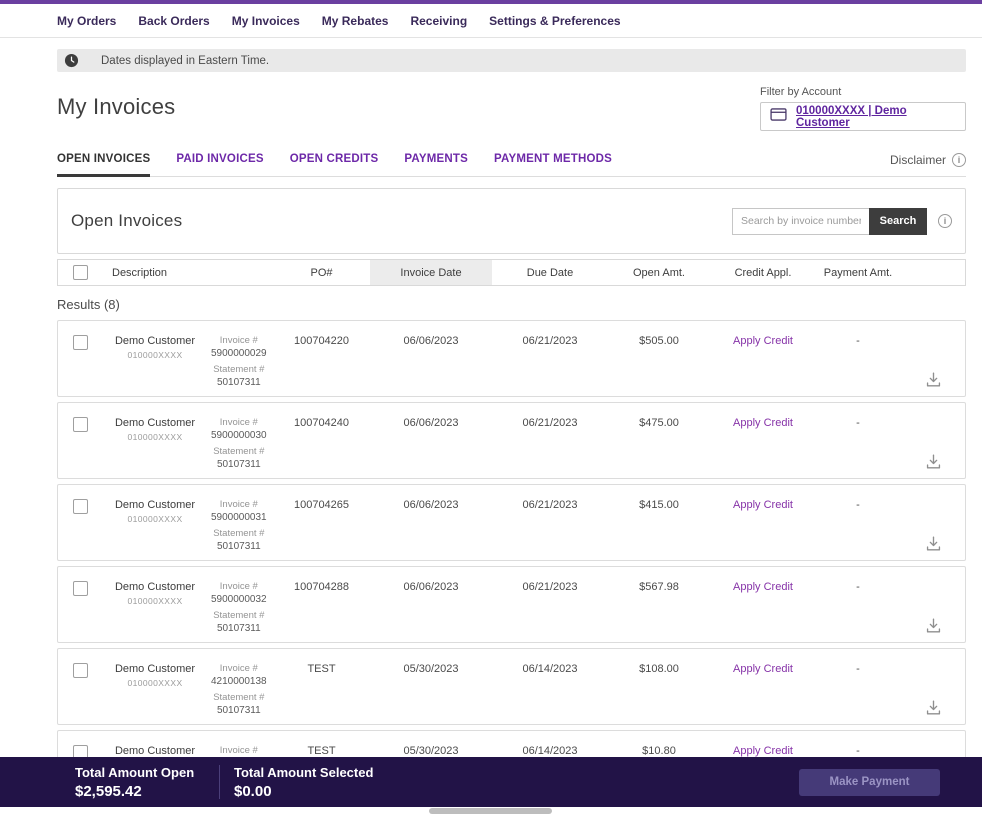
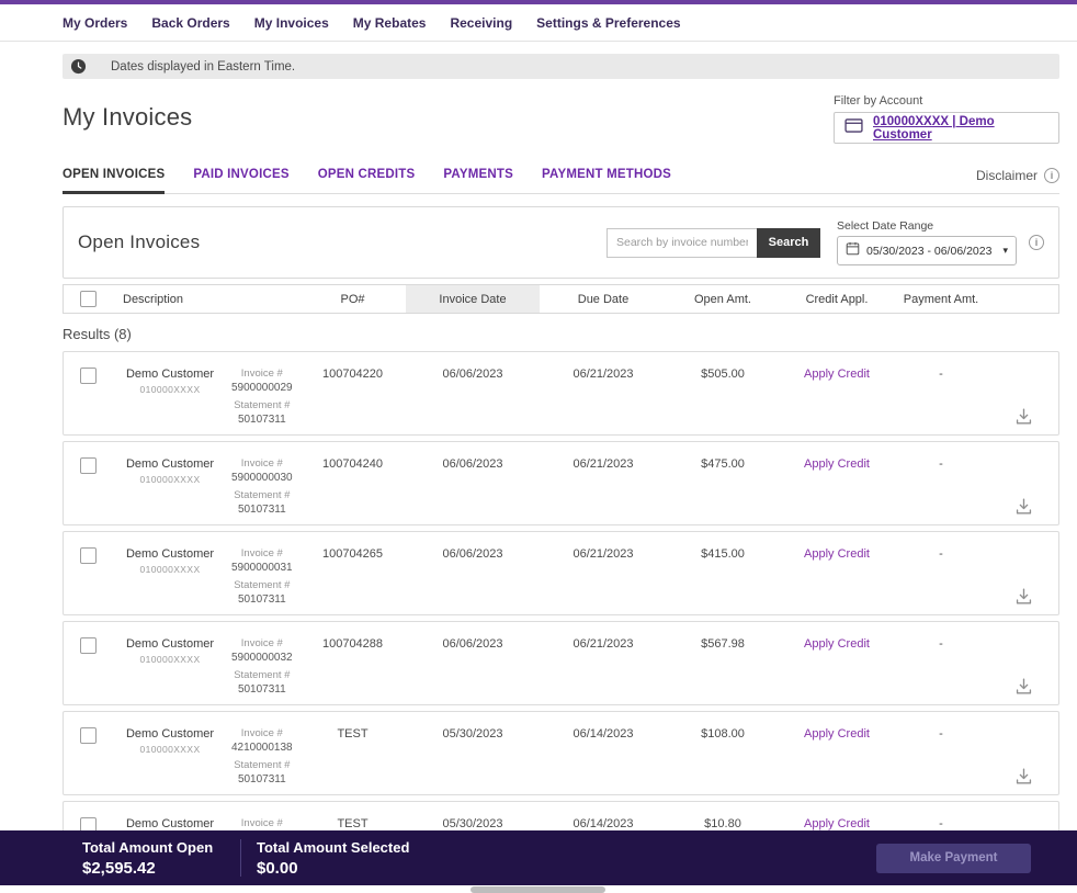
  My Orders
  Back Orders
  My Invoices
  My Rebates
  Receiving
  Settings & Preferences
  Dates displayed in Eastern Time.
  My Invoices
  Filter by Account
  010000XXXX | Demo Customer
  OPEN INVOICES
  PAID INVOICES
  OPEN CREDITS
  PAYMENTS
  PAYMENT METHODS
  Disclaimer
  i
  Open Invoices
  Search by invoice number
  Search
+ Select Date Range
+ 05/30/2023 - 06/06/2023
+ ▾
  i
  Description
  PO#
  Invoice Date
  Due Date
  Open Amt.
  Credit Appl.
  Payment Amt.
  Results (8)
  Demo Customer
  010000XXXX
  Invoice #
  5900000029
  Statement #
  50107311
  100704220
  06/06/2023
  06/21/2023
  $505.00
  Apply Credit
  -
  Demo Customer
  010000XXXX
  Invoice #
  5900000030
  Statement #
  50107311
  100704240
  06/06/2023
  06/21/2023
  $475.00
  Apply Credit
  -
  Demo Customer
  010000XXXX
  Invoice #
  5900000031
  Statement #
  50107311
  100704265
  06/06/2023
  06/21/2023
  $415.00
  Apply Credit
  -
  Demo Customer
  010000XXXX
  Invoice #
  5900000032
  Statement #
  50107311
  100704288
  06/06/2023
  06/21/2023
  $567.98
  Apply Credit
  -
  Demo Customer
  010000XXXX
  Invoice #
  4210000138
  Statement #
  50107311
  TEST
  05/30/2023
  06/14/2023
  $108.00
  Apply Credit
  -
  Demo Customer
  Invoice #
  TEST
  05/30/2023
  06/14/2023
  $10.80
  Apply Credit
  -
  Total Amount Open
  $2,595.42
  Total Amount Selected
  $0.00
  Make Payment
